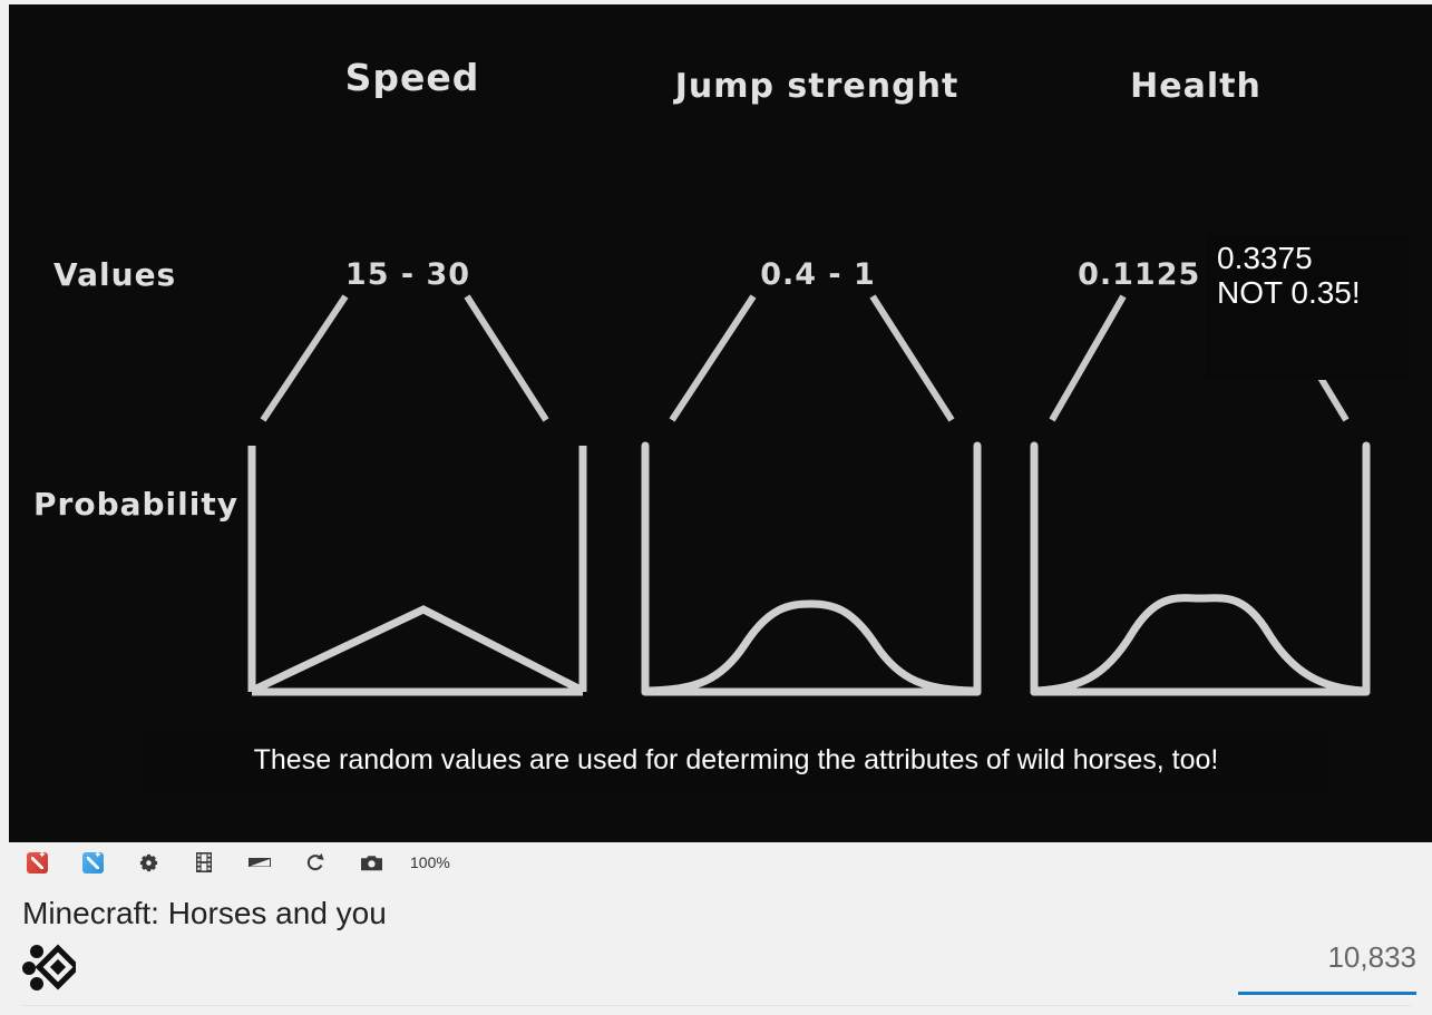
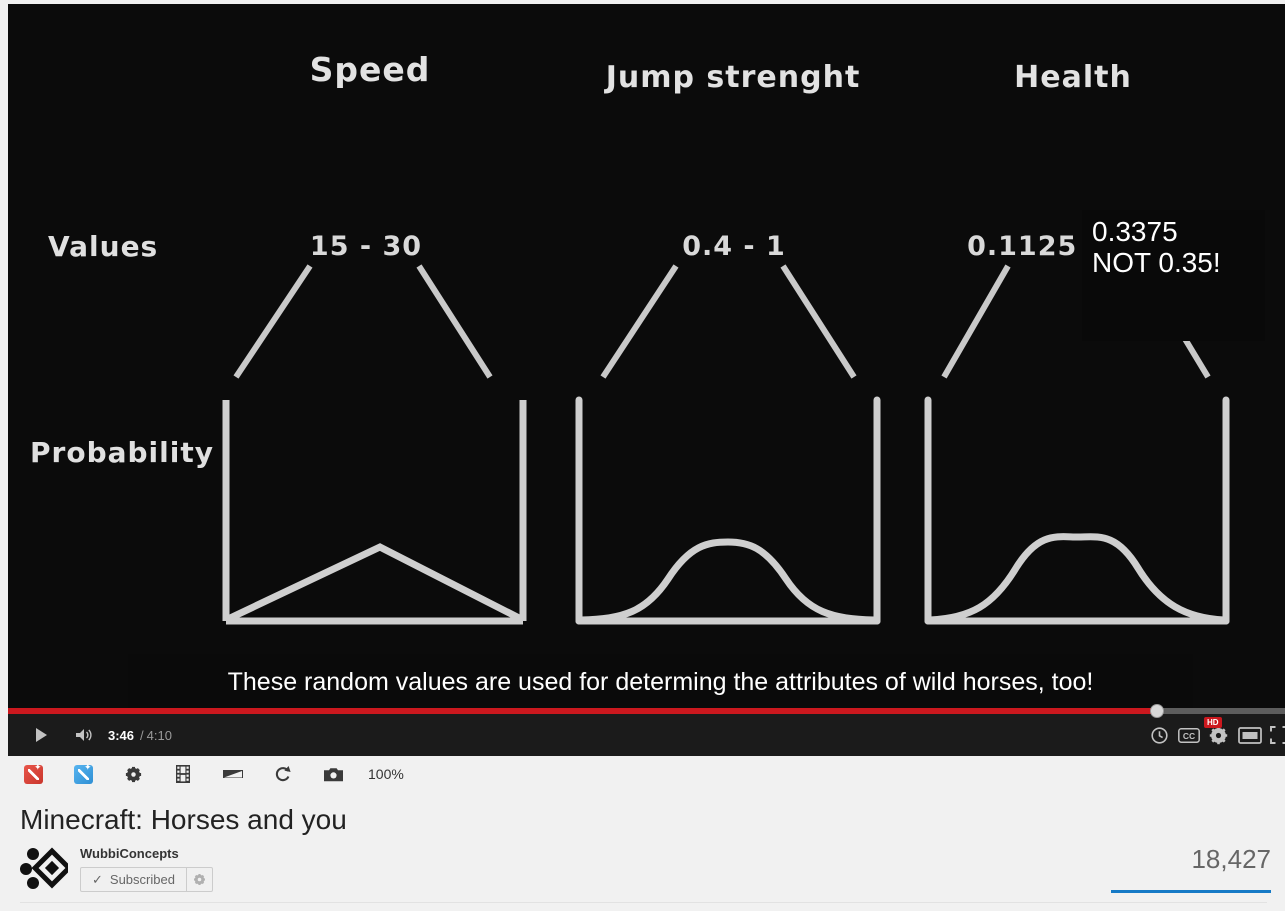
  Speed
  Jump strenght
  Health
  Values
  Probability
  15 - 30
  0.4 - 1
  0.3375
  NOT 0.35!
  These random values are used for determing the attributes of wild horses, too!
+ 3:46
+ /
+ 4:10
+ CC
+ HD
  100%
  Minecraft: Horses and you
+ WubbiConcepts
+ ✓
+ Subscribed
- 10,833
+ 18,427
